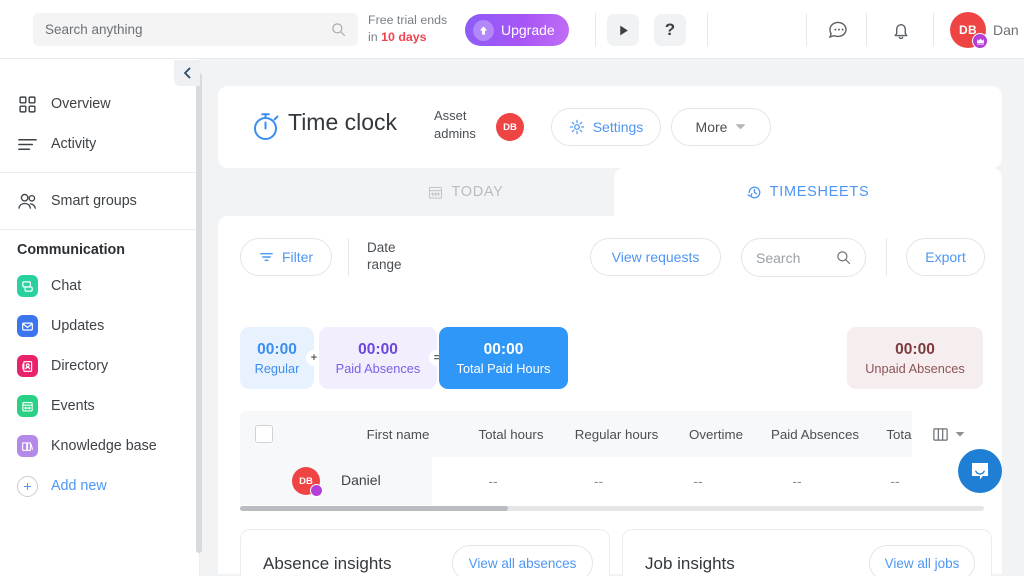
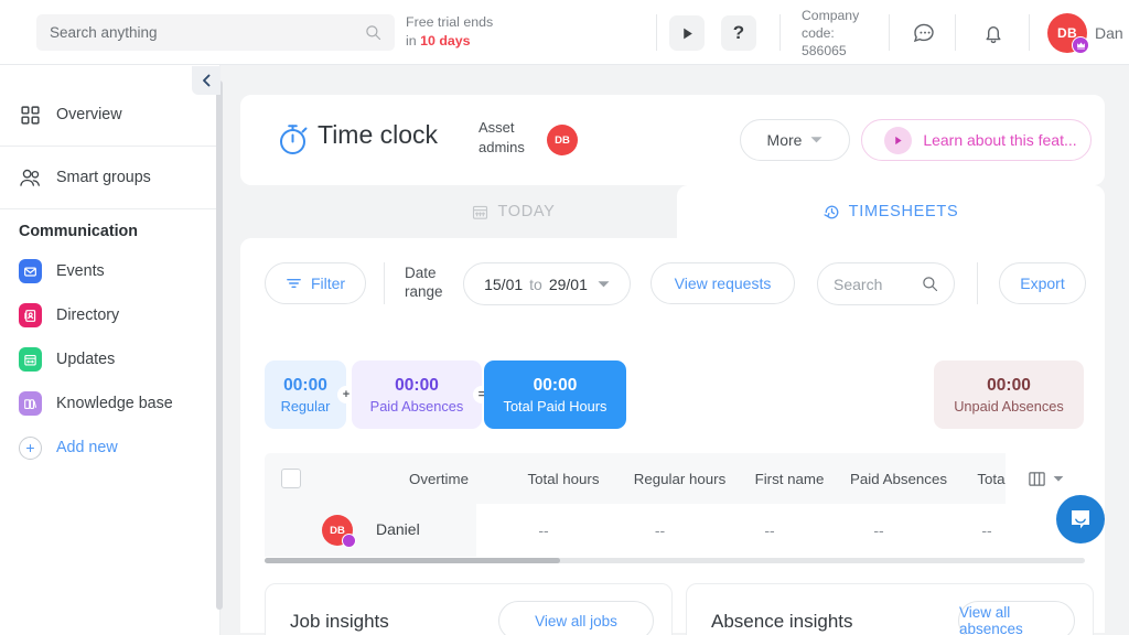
  Search anything
  Free trial ends in 10 days
- Upgrade
  ?
+ Company code:
+ 586065
  DB
  Dan
  Overview
- Activity
  Smart groups
  Communication
- Chat
- Updates
+ Events
  Directory
- Events
+ Updates
  Knowledge base
  +
  Add new
  Time clock
  Asset admins
  DB
- Settings
  More
+ Learn about this feat...
  TODAY
  TIMESHEETS
  Filter
  Date range
+ 15/01
+ to
+ 29/01
  View requests
  Search
  Export
  00:00
  Regular
  +
  00:00
  Paid Absences
  =
  00:00
  Total Paid Hours
  00:00
  Unpaid Absences
- First name
+ Overtime
  Total hours
  Regular hours
- Overtime
+ First name
  Paid Absences
  DB
  Daniel
  --
  --
  --
  --
  --
- Absence insights
+ Job insights
- View all absences
+ View all jobs
- Job insights
+ Absence insights
- View all jobs
+ View all absences
